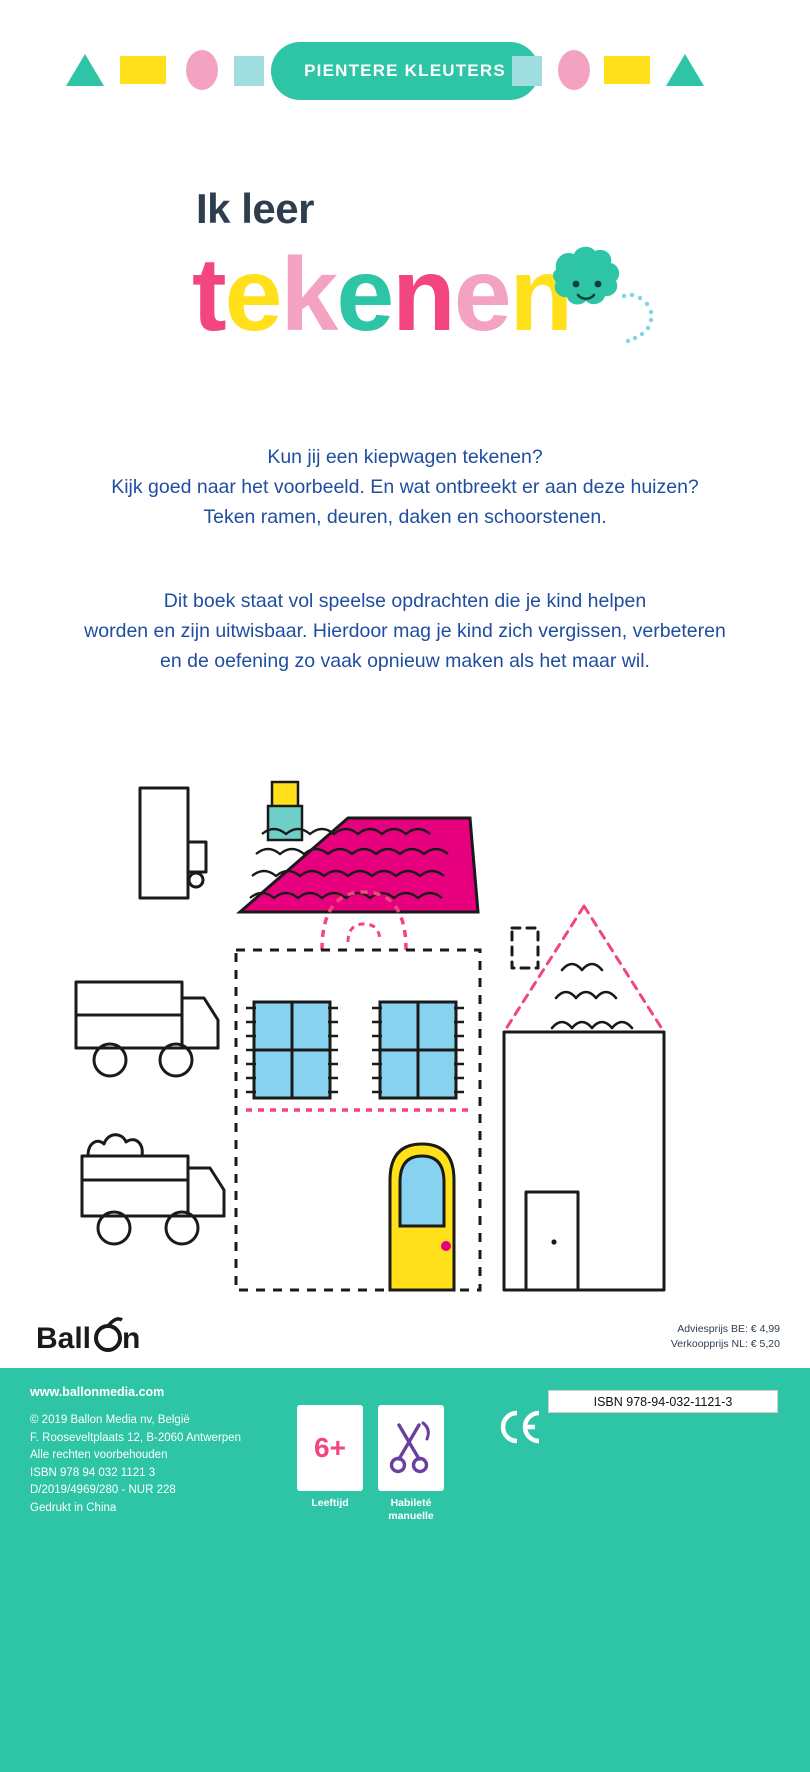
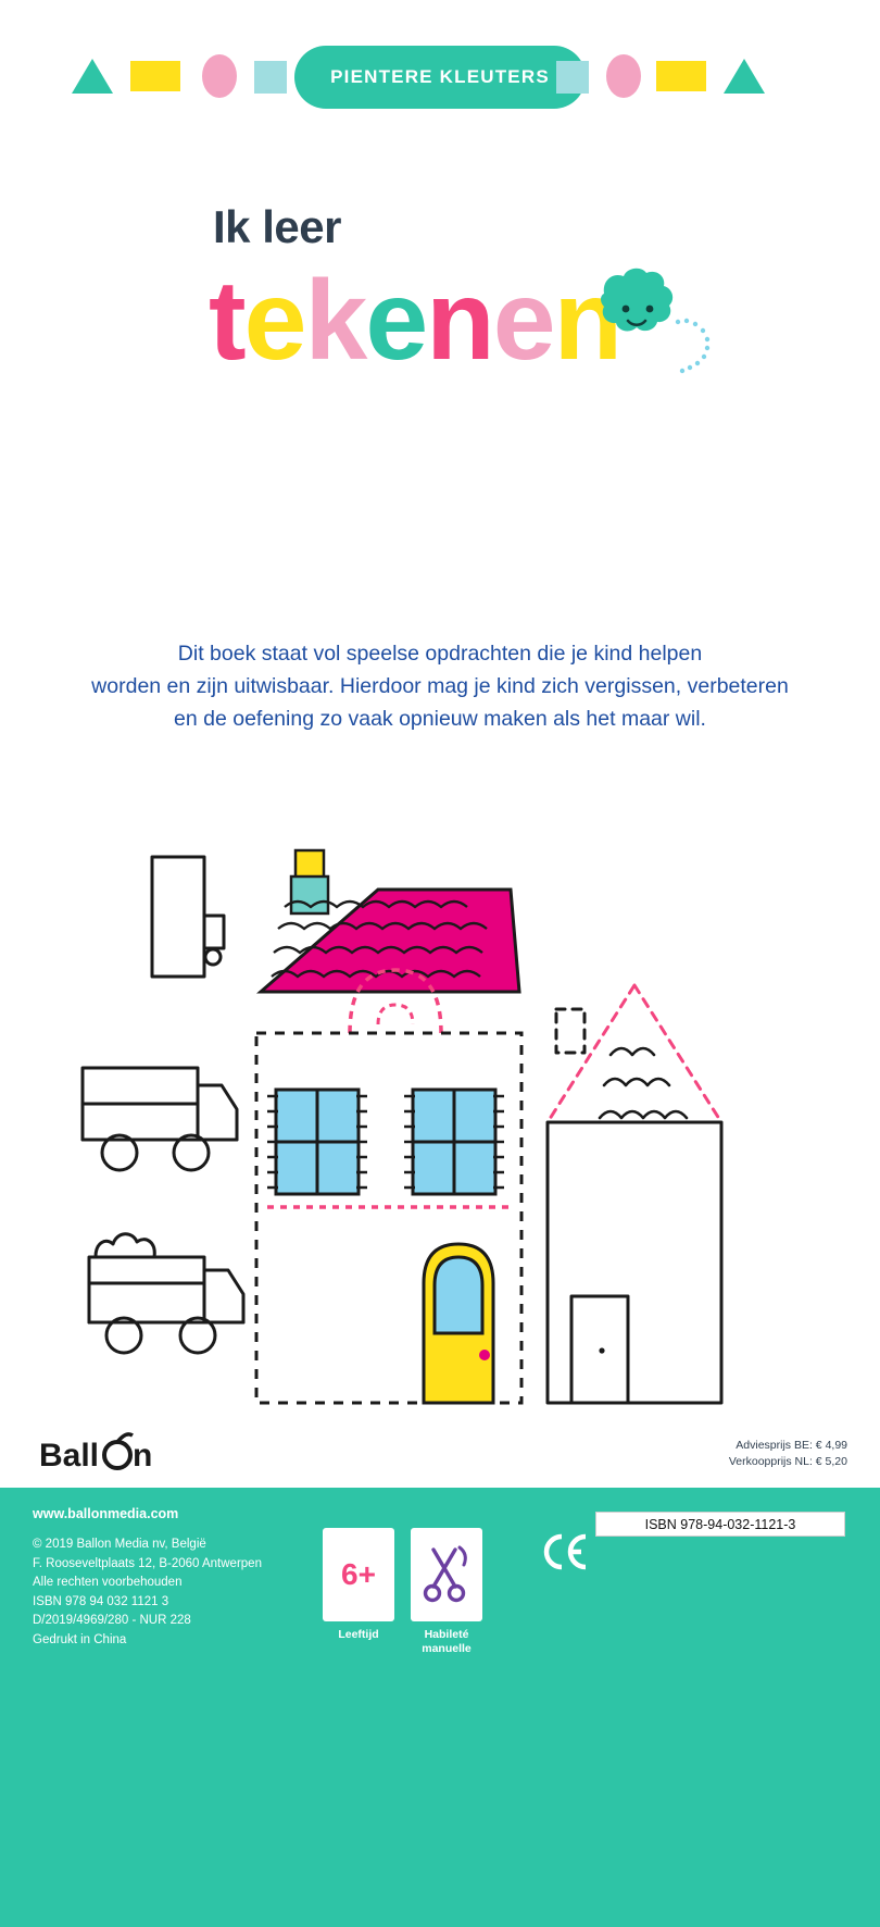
  PIENTERE KLEUTERS
  Ik leer
  tekenen
- Kun jij een kiepwagen tekenen?
- Kijk goed naar het voorbeeld. En wat ontbreekt er aan deze huizen?
- Teken ramen, deuren, daken en schoorstenen.
  Dit boek staat vol speelse opdrachten die je kind helpen
  worden en zijn uitwisbaar. Hierdoor mag je kind zich vergissen, verbeteren
  en de oefening zo vaak opnieuw maken als het maar wil.
  Ball
  n
  Adviesprijs BE: € 4,99
  Verkoopprijs NL: € 5,20
  www.ballonmedia.com
  © 2019 Ballon Media nv, België
  F. Rooseveltplaats 12, B-2060 Antwerpen
  Alle rechten voorbehouden
  ISBN 978 94 032 1121 3
  D/2019/4969/280 - NUR 228
  Gedrukt in China
  6+
  Leeftijd
  Habileté
  manuelle
  ISBN 978-94-032-1121-3
